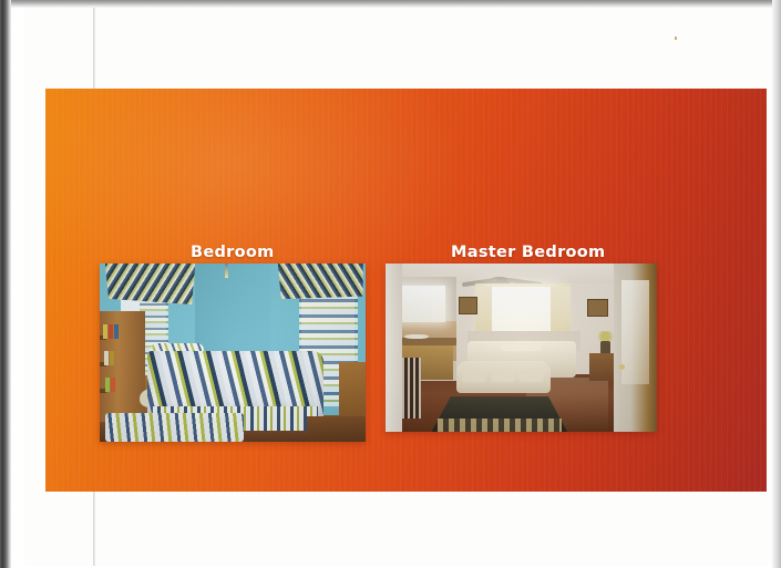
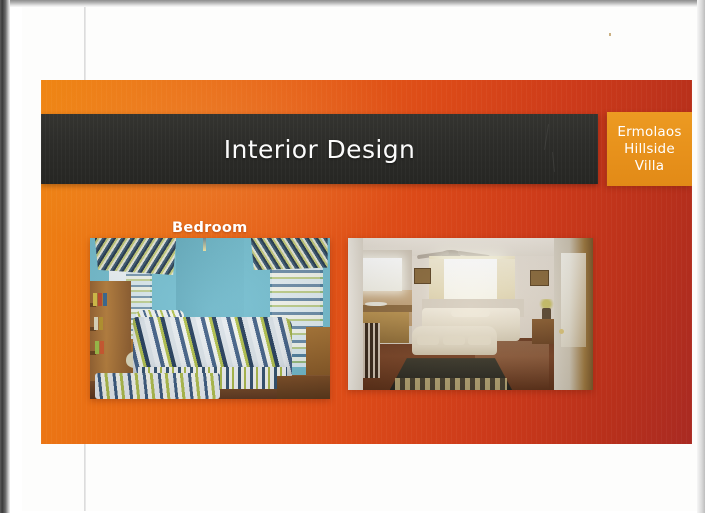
+ Interior Design
+ Ermolaos
+ Hillside
+ Villa
  Bedroom
- Master Bedroom
